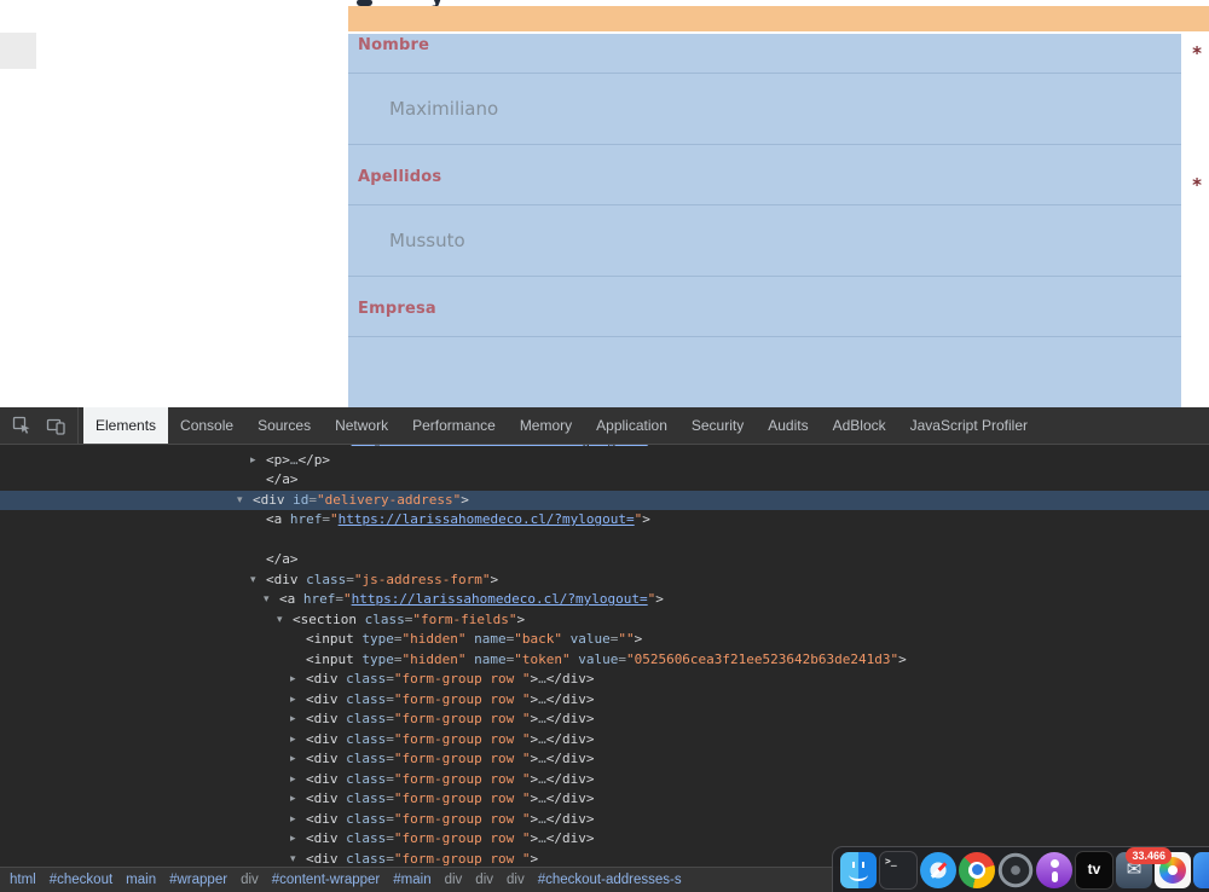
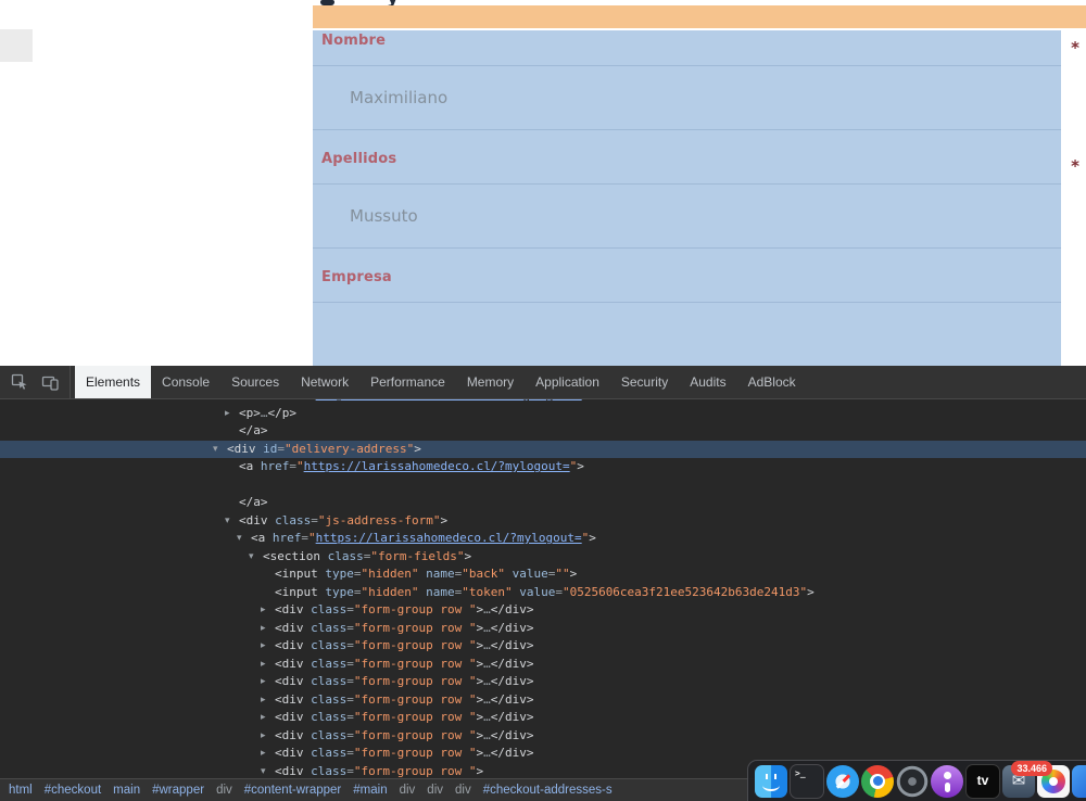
  Nombre
  *
  Maximiliano
  Apellidos
  *
  Mussuto
  Empresa
  Elements
  Console
  Sources
  Network
  Performance
  Memory
  Application
  Security
  Audits
  AdBlock
- JavaScript Profiler
  ▸ <p>…</p>
  </a>
  ▾ <div id="delivery-address">
  <a href="https://larissahomedeco.cl/?mylogout=">
  </a>
  ▾ <div class="js-address-form">
  ▾ <a href="https://larissahomedeco.cl/?mylogout=">
  ▾ <section class="form-fields">
  <input type="hidden" name="back" value="">
  <input type="hidden" name="token" value="0525606cea3f21ee523642b63de241d3">
  ▸ <div class="form-group row ">…</div>
  ▸ <div class="form-group row ">…</div>
  ▸ <div class="form-group row ">…</div>
  ▸ <div class="form-group row ">…</div>
  ▸ <div class="form-group row ">…</div>
  ▸ <div class="form-group row ">…</div>
  ▸ <div class="form-group row ">…</div>
  ▸ <div class="form-group row ">…</div>
  ▸ <div class="form-group row ">…</div>
  ▾ <div class="form-group row ">
  html
  #checkout
  main
  #wrapper
  div
  #content-wrapper
  #main
  div
  div
  div
  #checkout-addresses-s
  33.466
